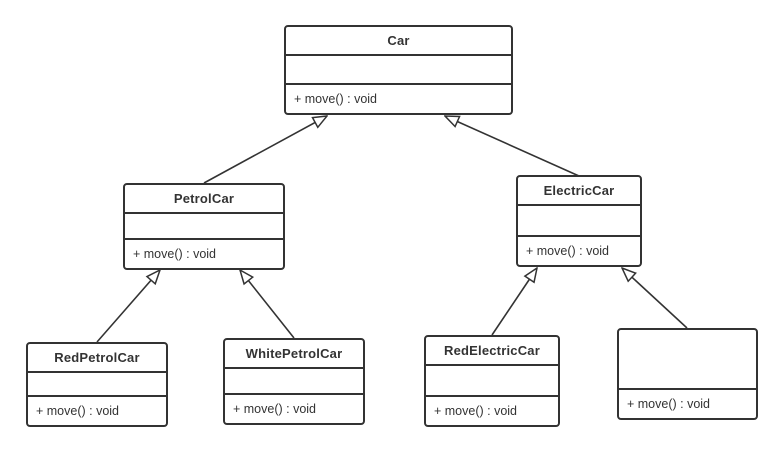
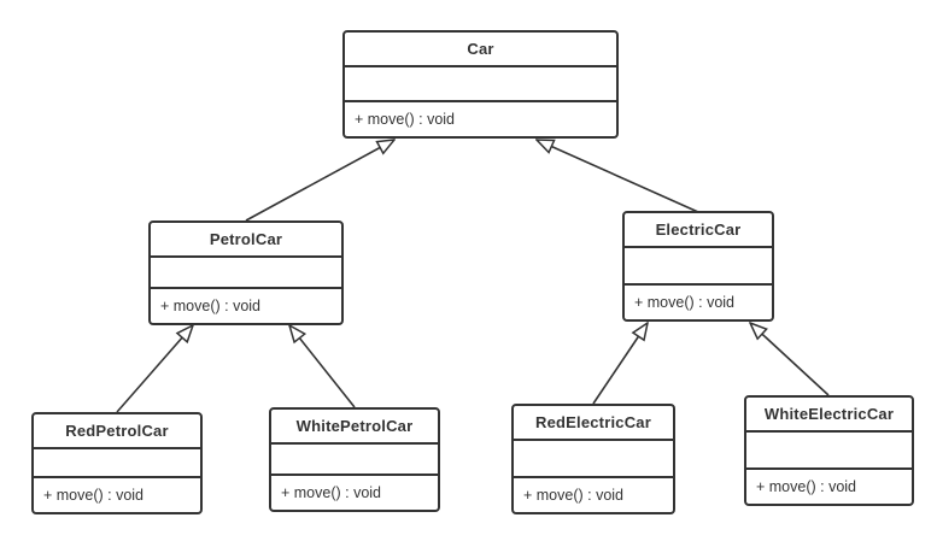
  Car
  + move() : void
  PetrolCar
  + move() : void
  ElectricCar
  + move() : void
  RedPetrolCar
  + move() : void
  WhitePetrolCar
  + move() : void
  RedElectricCar
  + move() : void
+ WhiteElectricCar
  + move() : void
